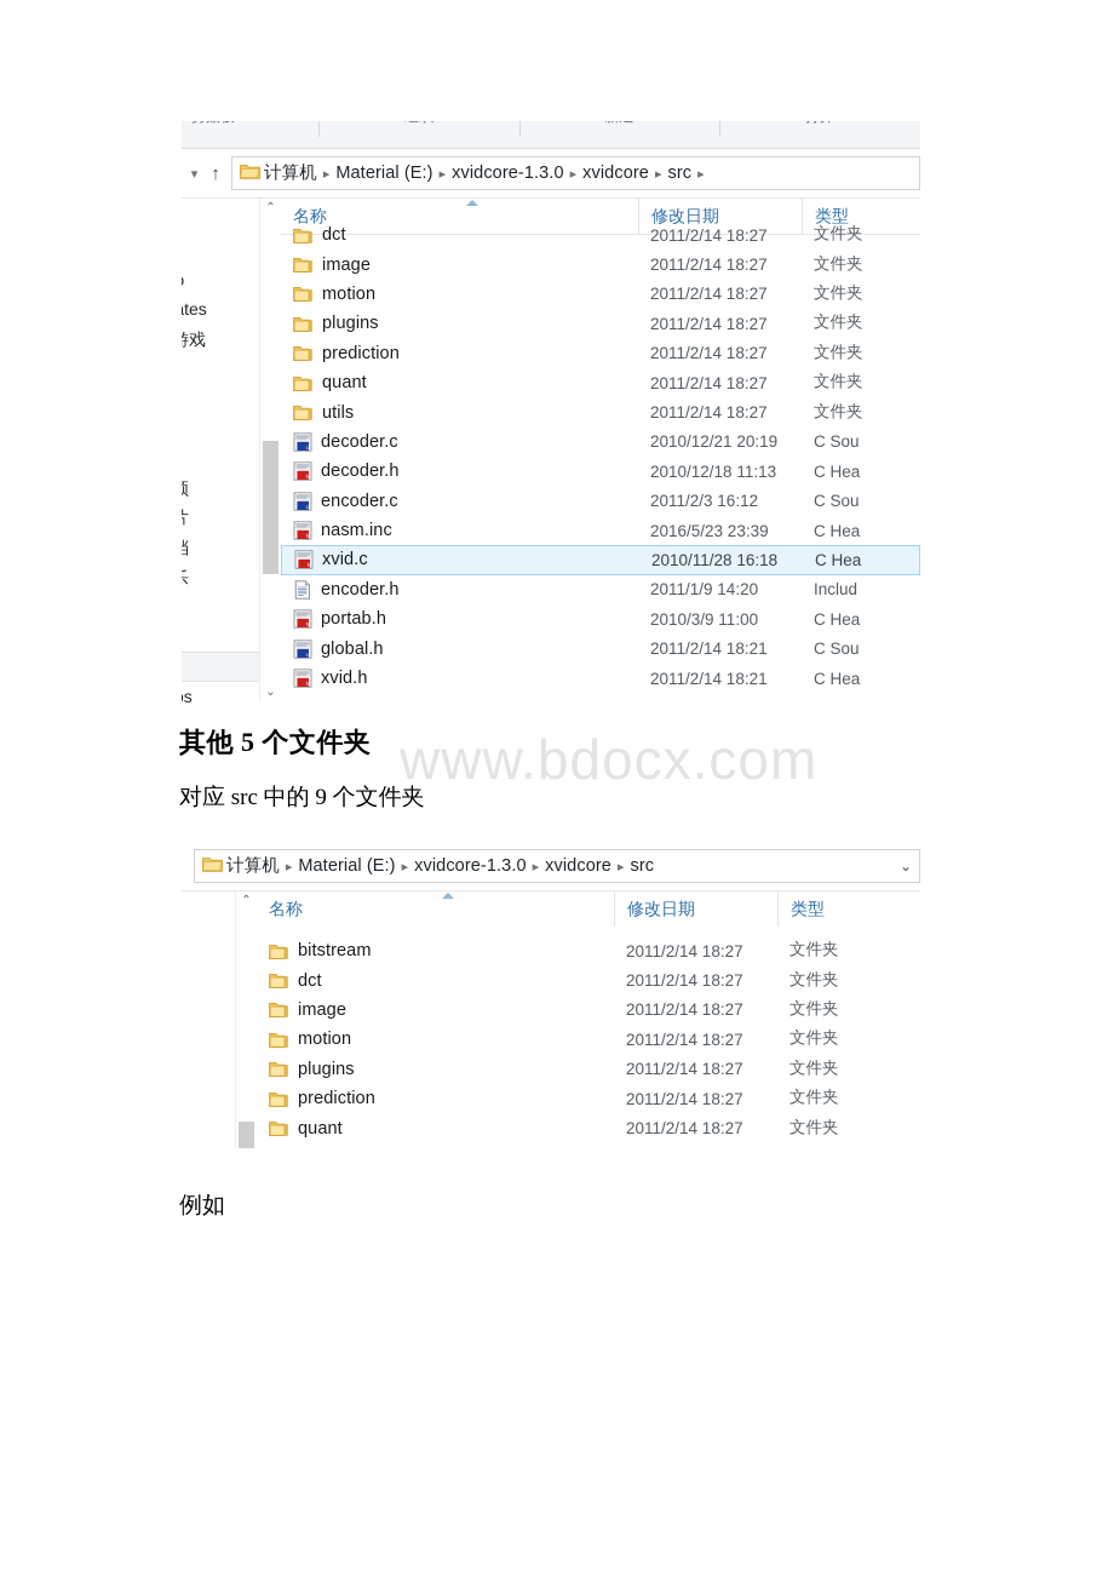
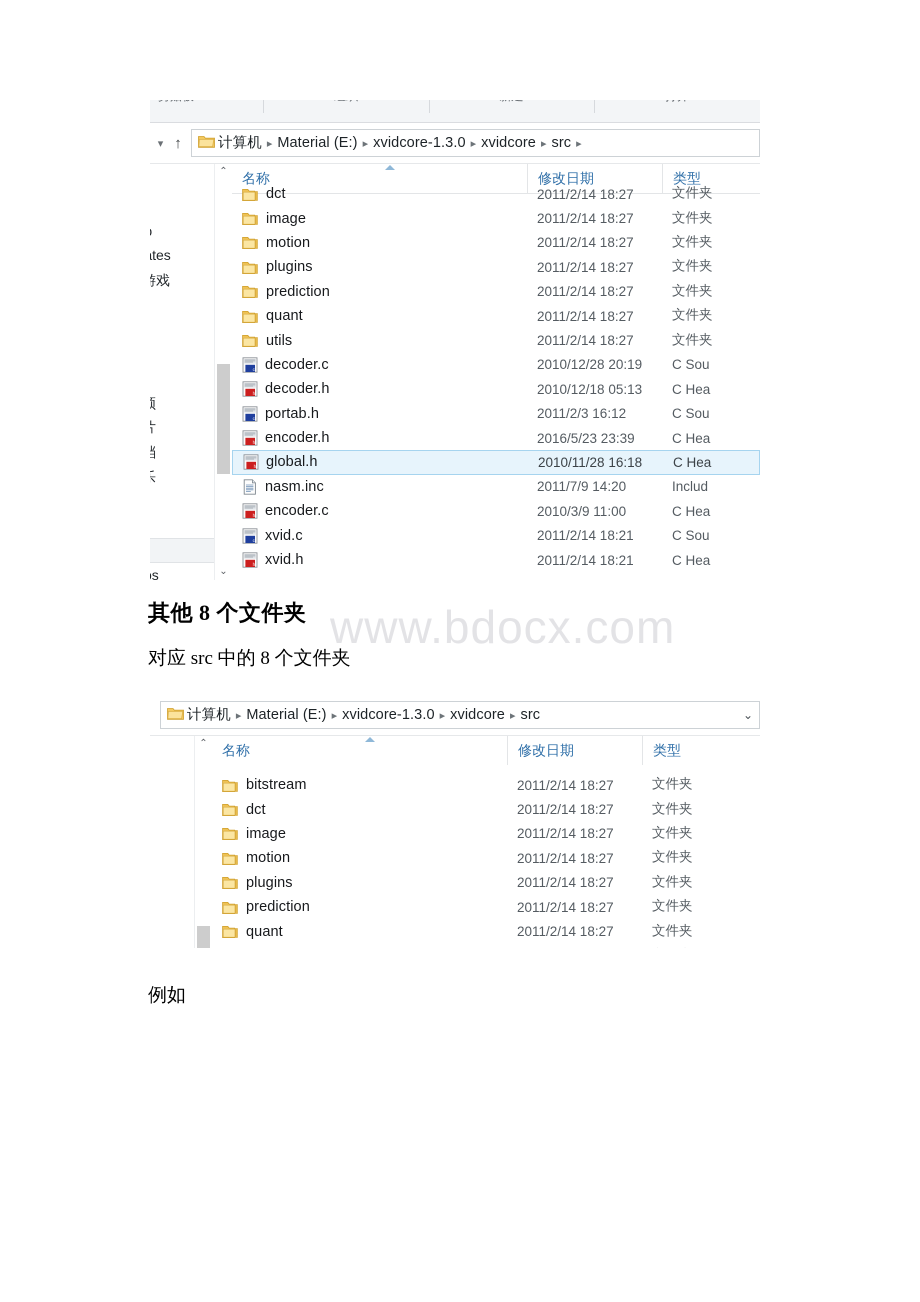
  www.bdocx.com
  ▾
  ↑
  计算机
  ▸
  Material (E:)
  ▸
  xvidcore-1.3.0
  ▸
  xvidcore
  ▸
  src
  ▸
  ⌃
  ⌄
  名称
  修改日期
  类型
  dct
  2011/2/14 18:27
  文件夹
  image
  2011/2/14 18:27
  文件夹
  motion
  2011/2/14 18:27
  文件夹
  plugins
  2011/2/14 18:27
  文件夹
  prediction
  2011/2/14 18:27
  文件夹
  quant
  2011/2/14 18:27
  文件夹
  utils
  2011/2/14 18:27
  文件夹
  decoder.c
- 2010/12/21 20:19
+ 2010/12/28 20:19
  C Sou
  decoder.h
- 2010/12/18 11:13
+ 2010/12/18 05:13
  C Hea
- encoder.c
+ portab.h
  2011/2/3 16:12
  C Sou
- nasm.inc
+ encoder.h
  2016/5/23 23:39
  C Hea
- xvid.c
+ global.h
  2010/11/28 16:18
  C Hea
- encoder.h
+ nasm.inc
- 2011/1/9 14:20
+ 2011/7/9 14:20
  Includ
- portab.h
+ encoder.c
  2010/3/9 11:00
  C Hea
- global.h
+ xvid.c
  2011/2/14 18:21
  C Sou
  xvid.h
  2011/2/14 18:21
  C Hea
- 其他 5 个文件夹
+ 其他 8 个文件夹
- 对应 src 中的 9 个文件夹
+ 对应 src 中的 8 个文件夹
  例如
  计算机
  ▸
  Material (E:)
  ▸
  xvidcore-1.3.0
  ▸
  xvidcore
  ▸
  src
  ⌄
  ⌃
  名称
  修改日期
  类型
  bitstream
  2011/2/14 18:27
  文件夹
  dct
  2011/2/14 18:27
  文件夹
  image
  2011/2/14 18:27
  文件夹
  motion
  2011/2/14 18:27
  文件夹
  plugins
  2011/2/14 18:27
  文件夹
  prediction
  2011/2/14 18:27
  文件夹
  quant
  2011/2/14 18:27
  文件夹
